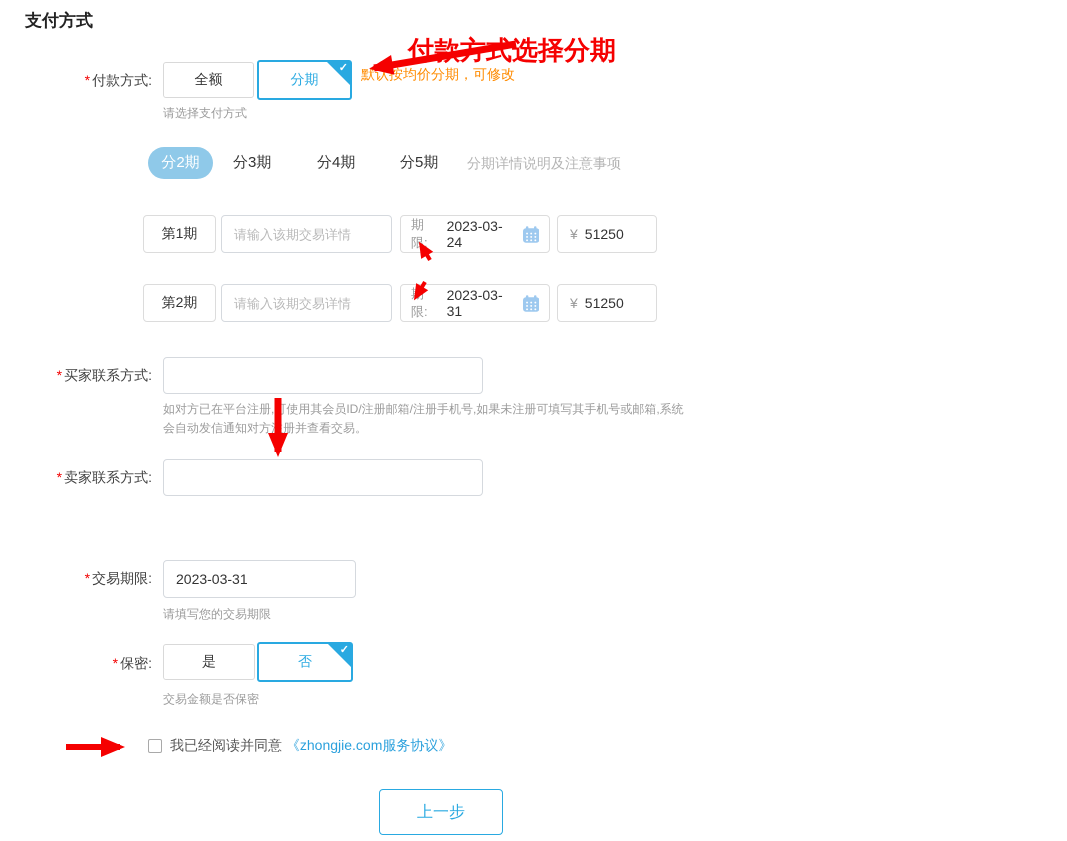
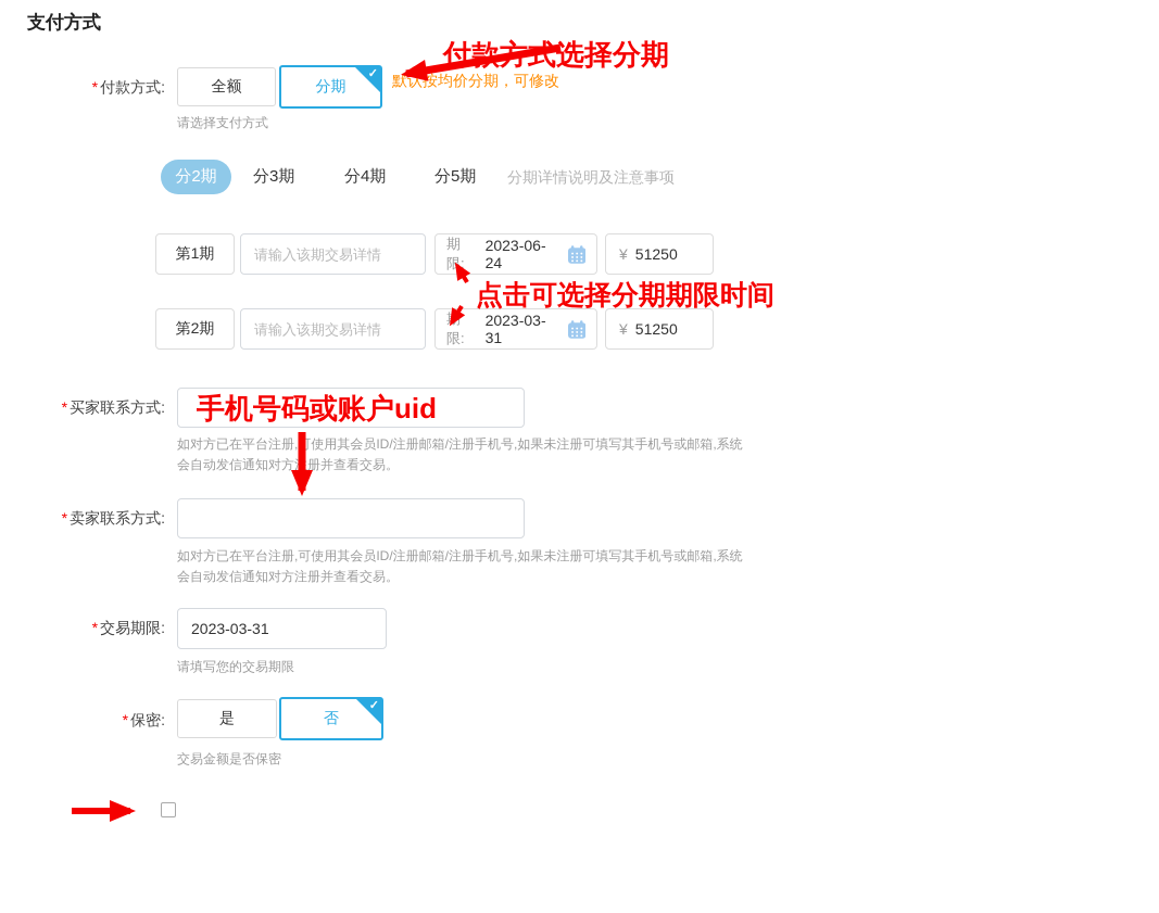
  支付方式
  * 付款方式:
  全额
  分期
  ✓
  默认按均价分期，可修改
  请选择支付方式
  分2期
  分3期
  分4期
  分5期
  分期详情说明及注意事项
  第1期
  请输入该期交易详情
  期限:
- 2023-03-24
+ 2023-06-24
  ¥
  51250
  第2期
  请输入该期交易详情
  2023-03-31
  ¥
  51250
  * 买家联系方式:
  如对方已在平台注册,使用其会员ID/注册邮箱/注册手机号,如果未注册可填写其手机号或邮箱,系统会自动发信通知对方册并查看交易。
  * 卖家联系方式:
+ 如对方已在平台注册,可使用其会员ID/注册邮箱/注册手机号,如果未注册可填写其手机号或邮箱,系统会自动发信通知对方注册并查看交易。
  * 交易期限:
  2023-03-31
  请填写您的交易期限
  * 保密:
  是
  否
  ✓
  交易金额是否保密
- 我已经阅读并同意 《zhongjie.com服务协议》
- 上一步
  付款选择分期
+ 点击可选择分期期限时间
+ 手机号码或账户uid
